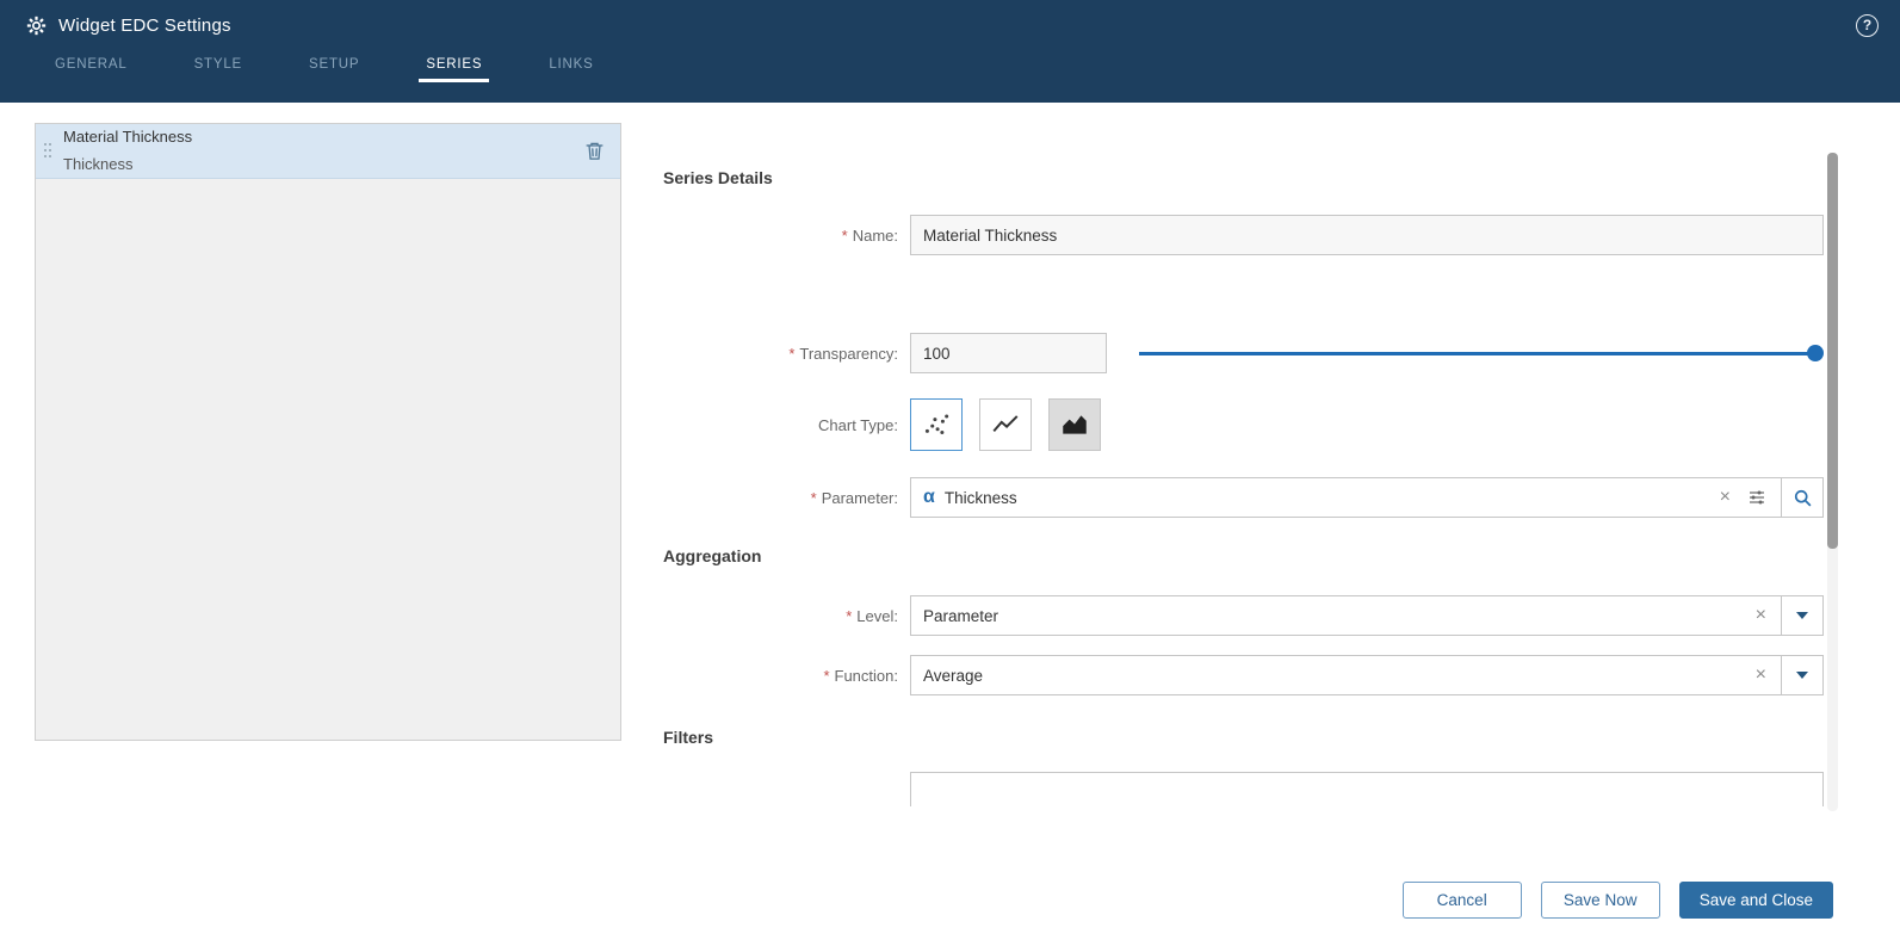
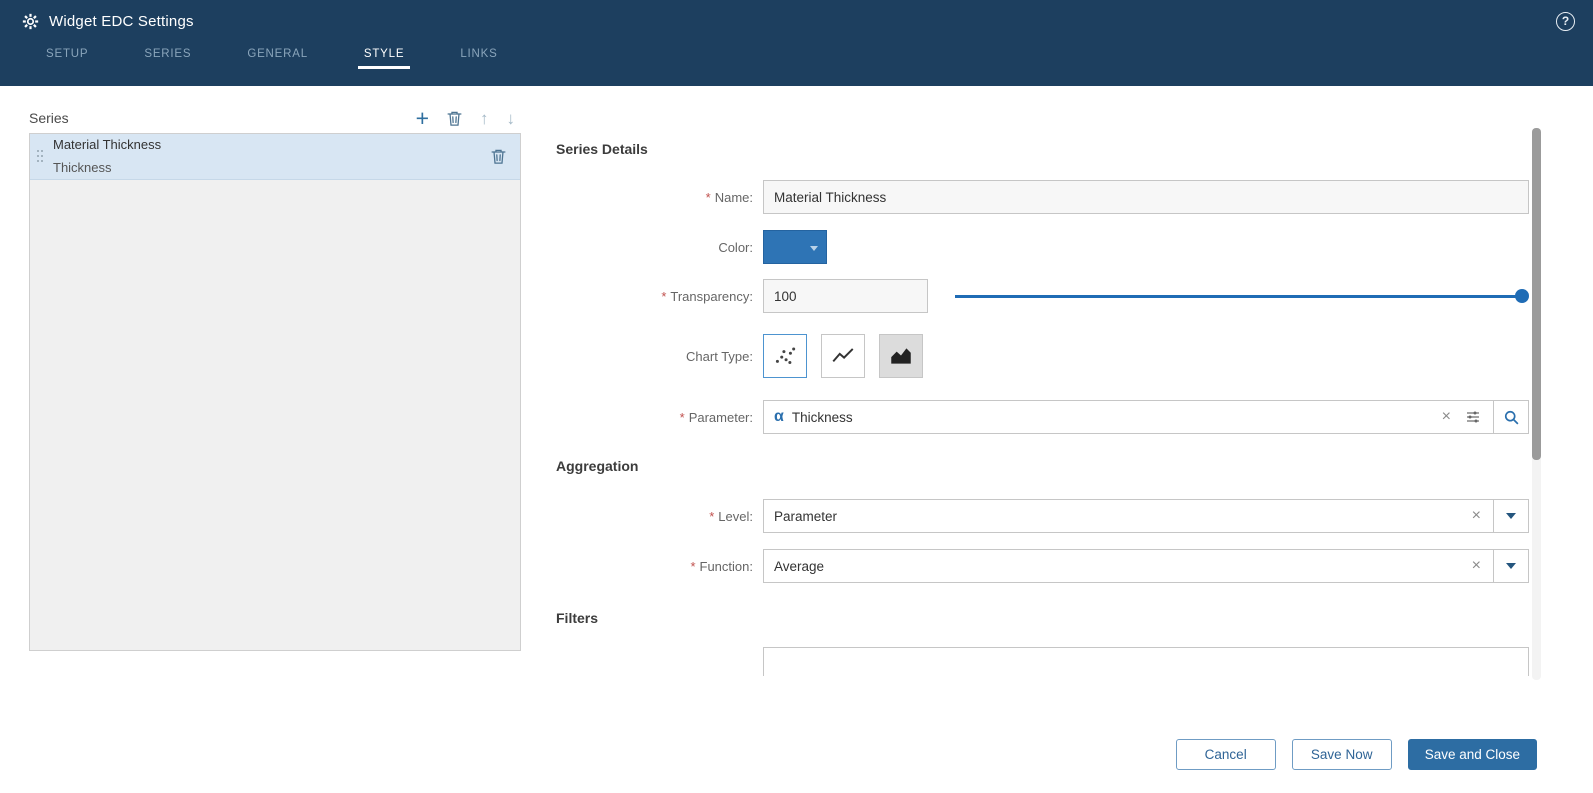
  Widget EDC Settings
  ?
- GENERAL
+ SETUP
- STYLE
+ SERIES
- SETUP
+ GENERAL
- SERIES
+ STYLE
  LINKS
+ Series
+ +
+ ↑
+ ↓
  Material Thickness
  Thickness
  Series Details
  * Name:
  Material Thickness
+ Color:
  * Transparency:
  100
  Chart Type:
  * Parameter:
  α
  Thickness
  ×
  Aggregation
  * Level:
  Parameter
  ×
  * Function:
  Average
  ×
  Filters
  Cancel
  Save Now
  Save and Close
